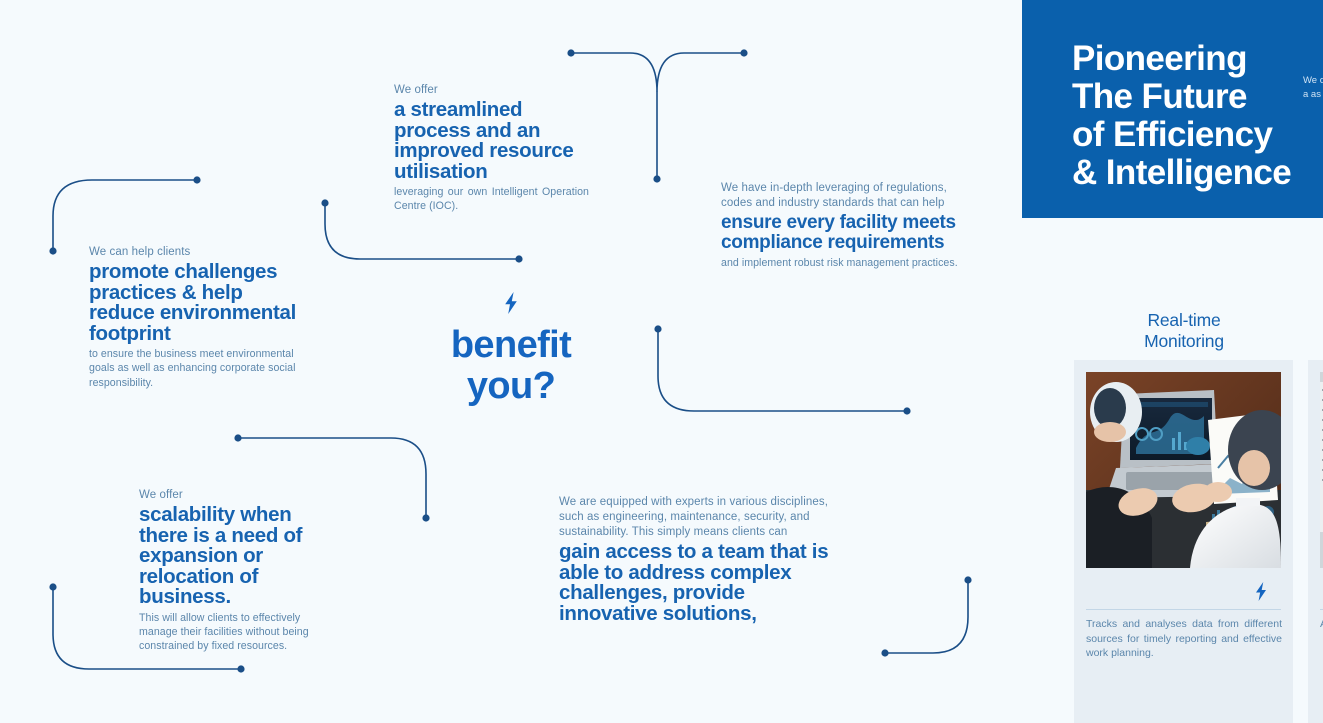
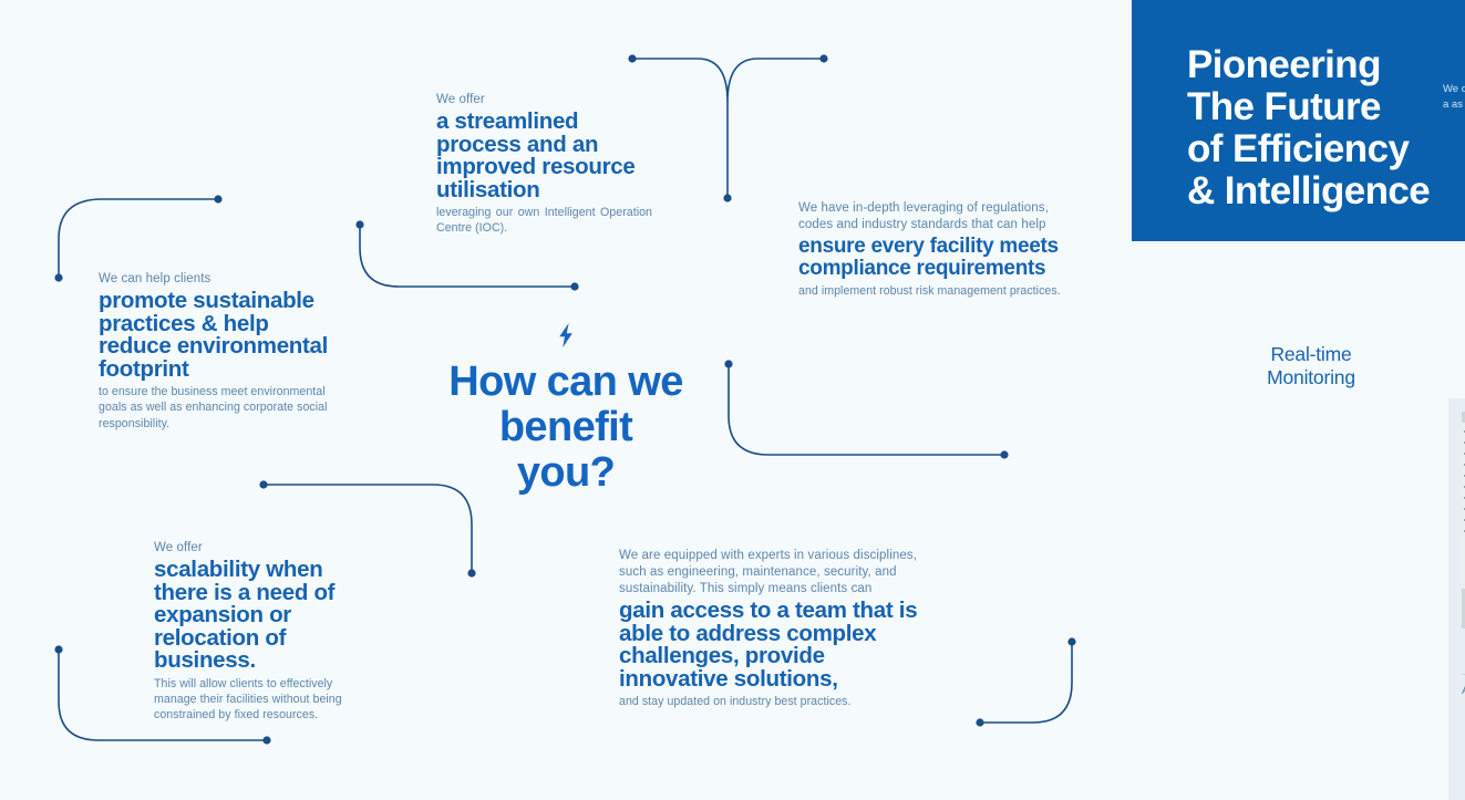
  We offer
  a streamlined process and an improved resource utilisation
  leveraging our own Intelligent Operation Centre (IOC).
  We can help clients
- promote challenges practices & help reduce environmental footprint
+ promote sustainable practices & help reduce environmental footprint
  to ensure the business meet environmental goals as well as enhancing corporate social responsibility.
  We have in-depth leveraging of regulations, codes and industry standards that can help
  ensure every facility meets compliance requirements
  and implement robust risk management practices.
  We offer
  scalability when there is a need of expansion or relocation of business.
  This will allow clients to effectively manage their facilities without being constrained by fixed resources.
  We are equipped with experts in various disciplines, such as engineering, maintenance, security, and sustainability. This simply means clients can
  gain access to a team that is able to address complex challenges, provide innovative solutions,
+ and stay updated on industry best practices.
+ How can we
  benefit you?
  Pioneering
  The Future
  of Efficiency
  & Intelligence
  Real-time
  Monitoring
- Tracks and analyses data from different sources for timely reporting and effective work planning.
